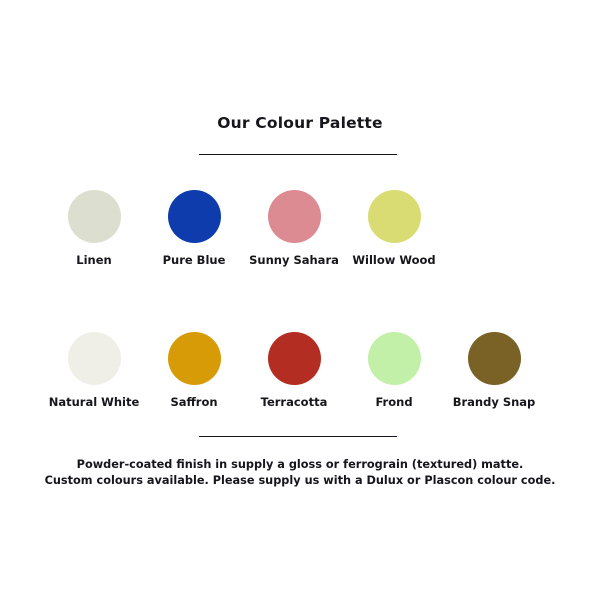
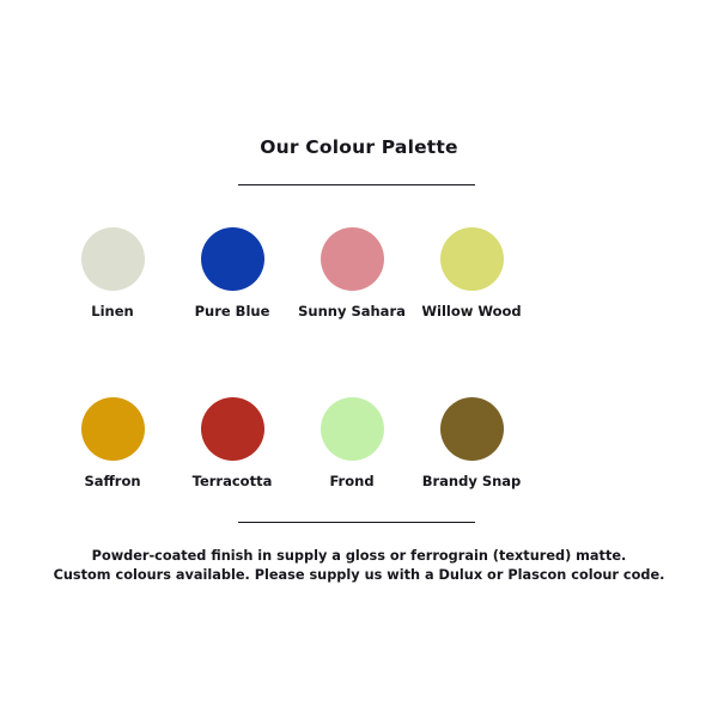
  Our Colour Palette
  Linen
  Pure Blue
  Sunny Sahara
  Willow Wood
- Natural White
  Saffron
  Terracotta
  Frond
  Brandy Snap
  Powder-coated finish in supply a gloss or ferrograin (textured) matte.
  Custom colours available. Please supply us with a Dulux or Plascon colour code.
